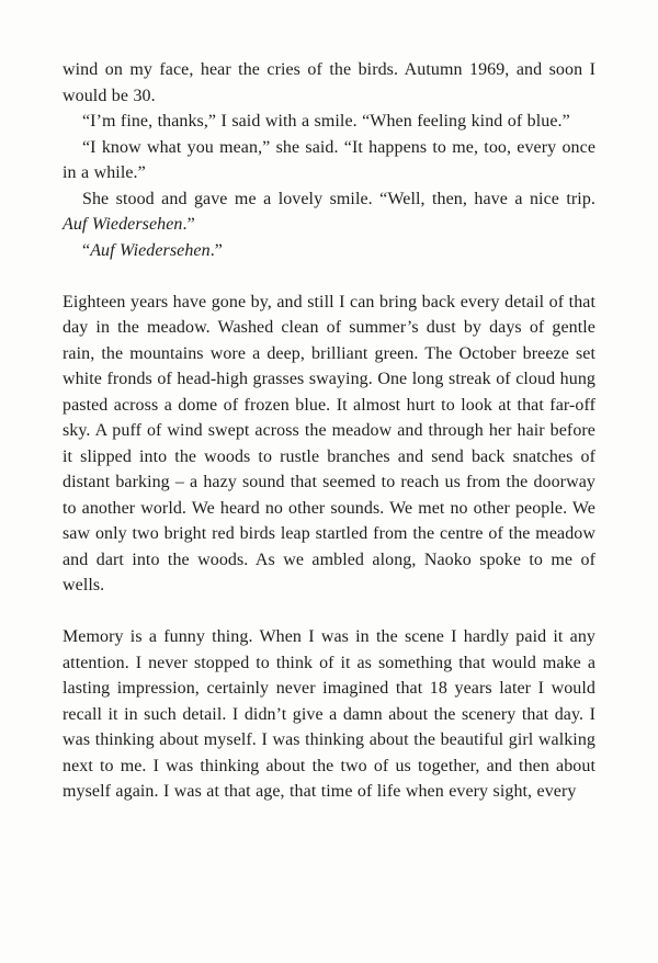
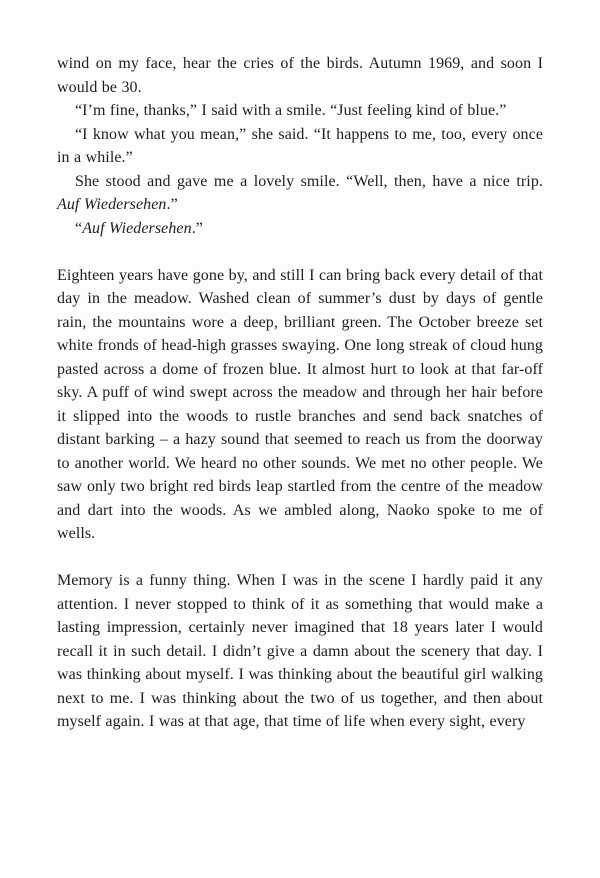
  wind on my face, hear the cries of the birds. Autumn 1969, and soon I would be 30.
- “I’m fine, thanks,” I said with a smile. “When feeling kind of blue.”
+ “I’m fine, thanks,” I said with a smile. “Just feeling kind of blue.”
  “I know what you mean,” she said. “It happens to me, too, every once in a while.”
  She stood and gave me a lovely smile. “Well, then, have a nice trip. Auf Wiedersehen.”
  “Auf Wiedersehen.”
  Eighteen years have gone by, and still I can bring back every detail of that day in the meadow. Washed clean of summer’s dust by days of gentle rain, the mountains wore a deep, brilliant green. The October breeze set white fronds of head-high grasses swaying. One long streak of cloud hung pasted across a dome of frozen blue. It almost hurt to look at that far-off sky. A puff of wind swept across the meadow and through her hair before it slipped into the woods to rustle branches and send back snatches of distant barking – a hazy sound that seemed to reach us from the doorway to another world. We heard no other sounds. We met no other people. We saw only two bright red birds leap startled from the centre of the meadow and dart into the woods. As we ambled along, Naoko spoke to me of wells.
  Memory is a funny thing. When I was in the scene I hardly paid it any attention. I never stopped to think of it as something that would make a lasting impression, certainly never imagined that 18 years later I would recall it in such detail. I didn’t give a damn about the scenery that day. I was thinking about myself. I was thinking about the beautiful girl walking next to me. I was thinking about the two of us together, and then about myself again. I was at that age, that time of life when every sight, every
